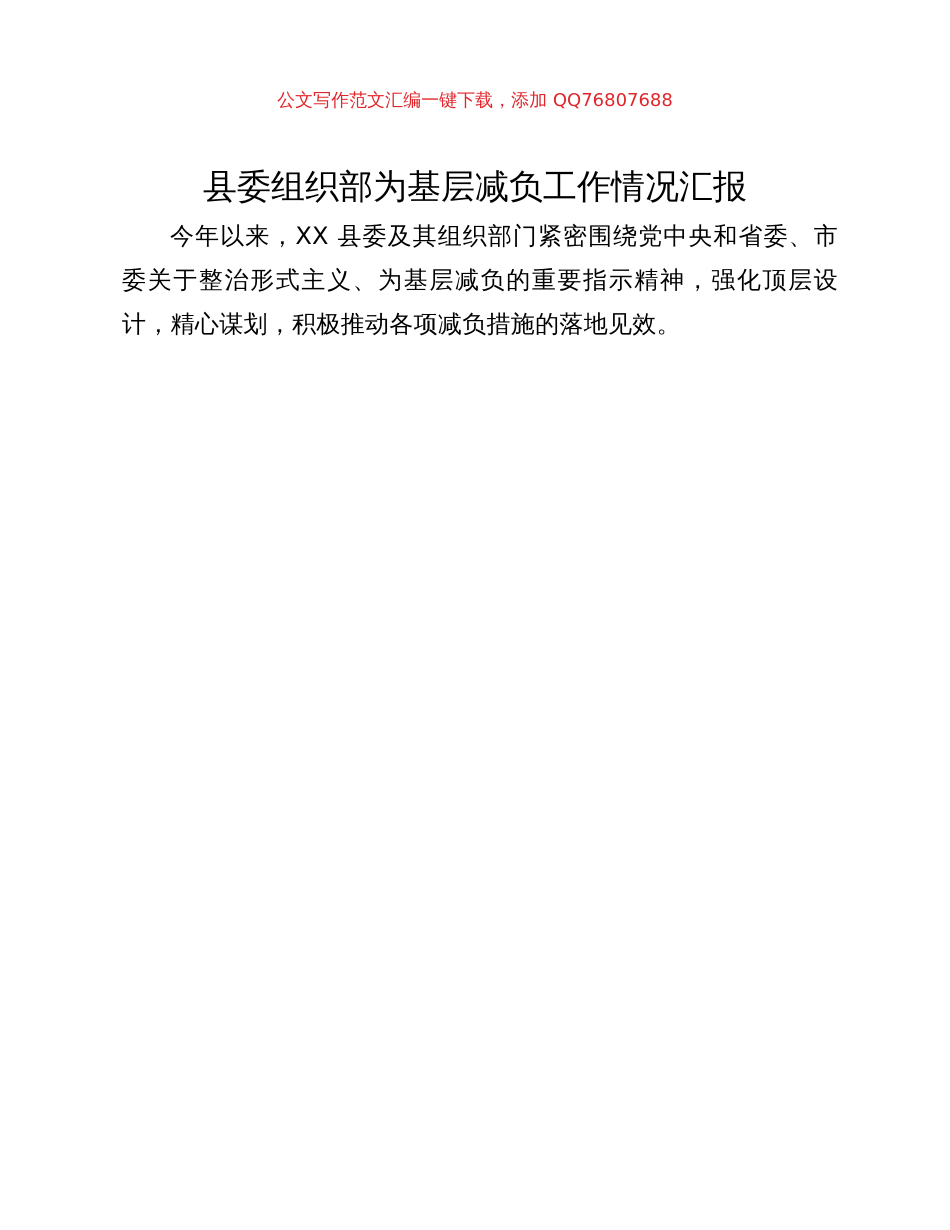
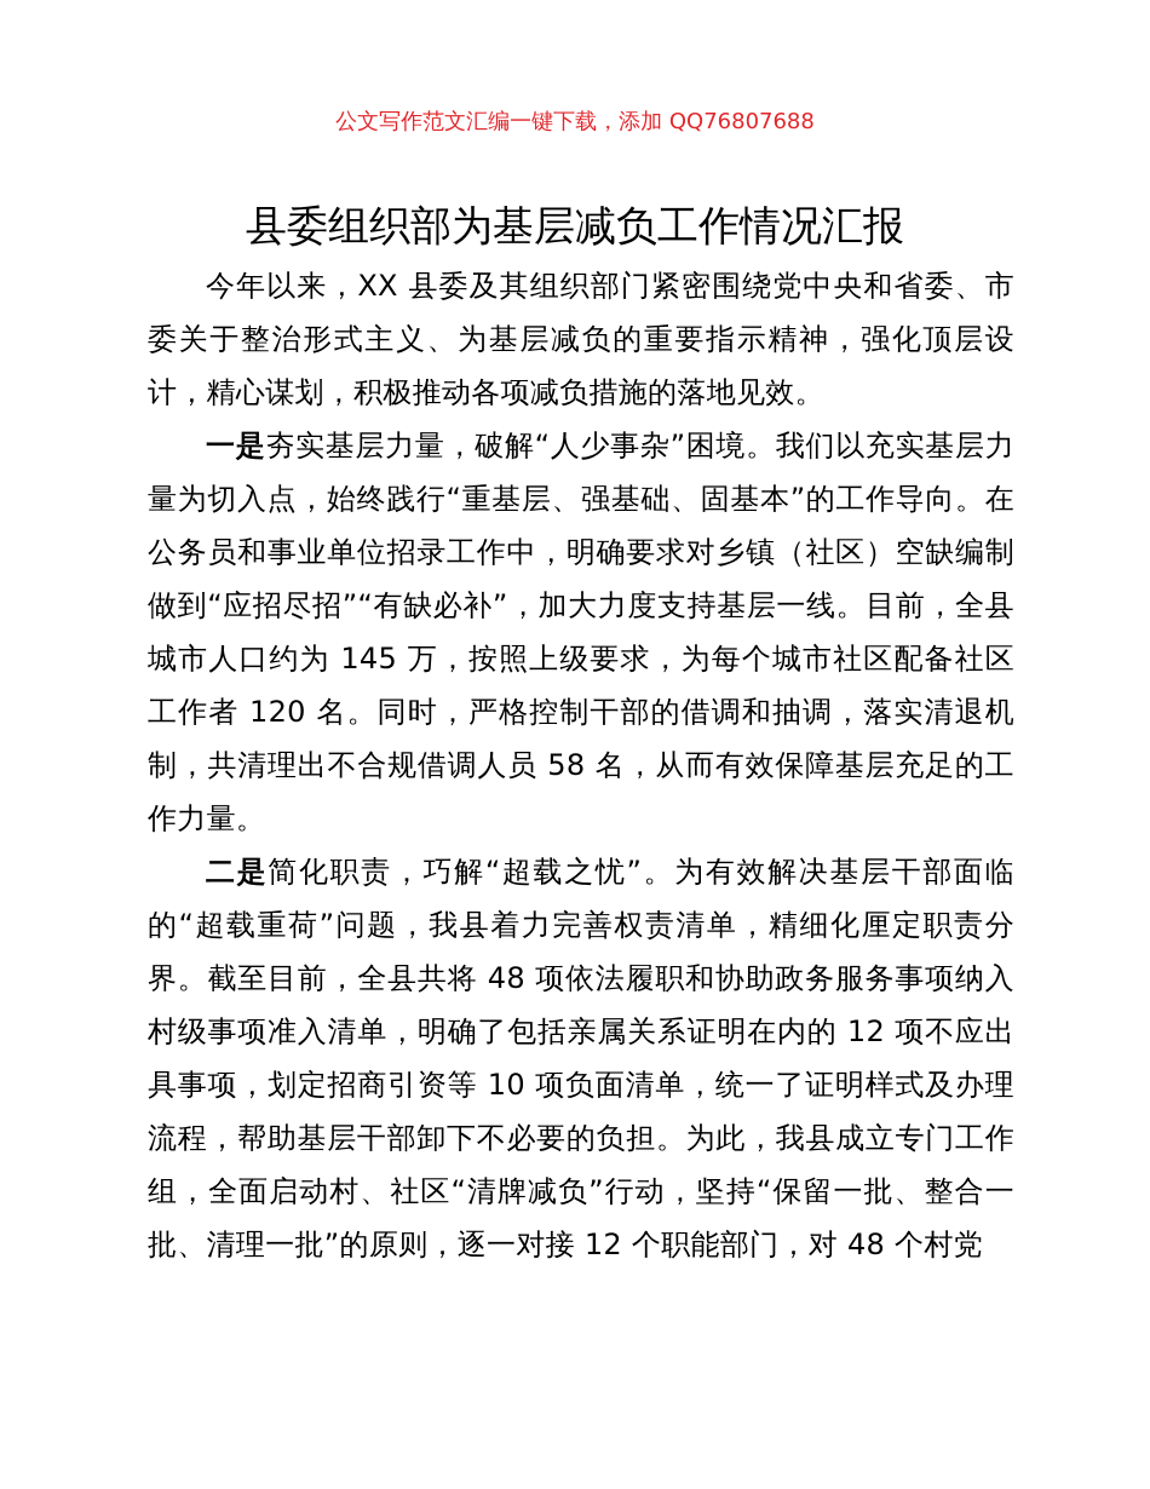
  公文写作范文汇编一键下载，添加 QQ76807688
  县委组织部为基层减负工作情况汇报
  今年以来，XX 县委及其组织部门紧密围绕党中央和省委、市委关于整治形式主义、为基层减负的重要指示精神，强化顶层设计，精心谋划，积极推动各项减负措施的落地见效。
+ 一是夯实基层力量，破解“人少事杂”困境。我们以充实基层力量为切入点，始终践行“重基层、强基础、固基本”的工作导向。在公务员和事业单位招录工作中，明确要求对乡镇（社区）空缺编制做到“应招尽招”“有缺必补”，加大力度支持基层一线。目前，全县城市人口约为 145 万，按照上级要求，为每个城市社区配备社区工作者 120 名。同时，严格控制干部的借调和抽调，落实清退机制，共清理出不合规借调人员 58 名，从而有效保障基层充足的工作力量。
+ 二是简化职责，巧解“超载之忧”。为有效解决基层干部面临的“超载重荷”问题，我县着力完善权责清单，精细化厘定职责分界。截至目前，全县共将 48 项依法履职和协助政务服务事项纳入村级事项准入清单，明确了包括亲属关系证明在内的 12 项不应出具事项，划定招商引资等 10 项负面清单，统一了证明样式及办理流程，帮助基层干部卸下不必要的负担。为此，我县成立专门工作组，全面启动村、社区“清牌减负”行动，坚持“保留一批、整合一批、清理一批”的原则，逐一对接 12 个职能部门，对 48 个村党
